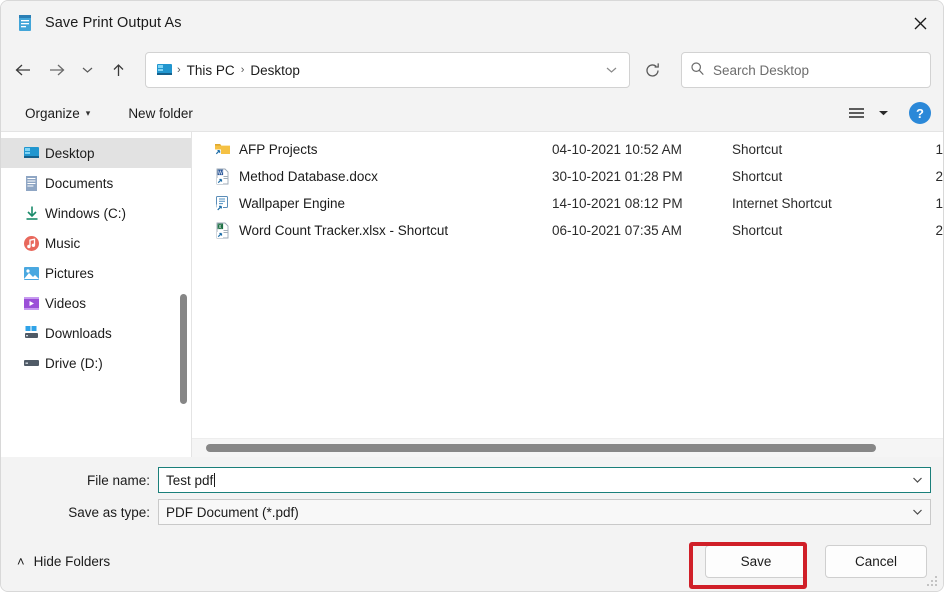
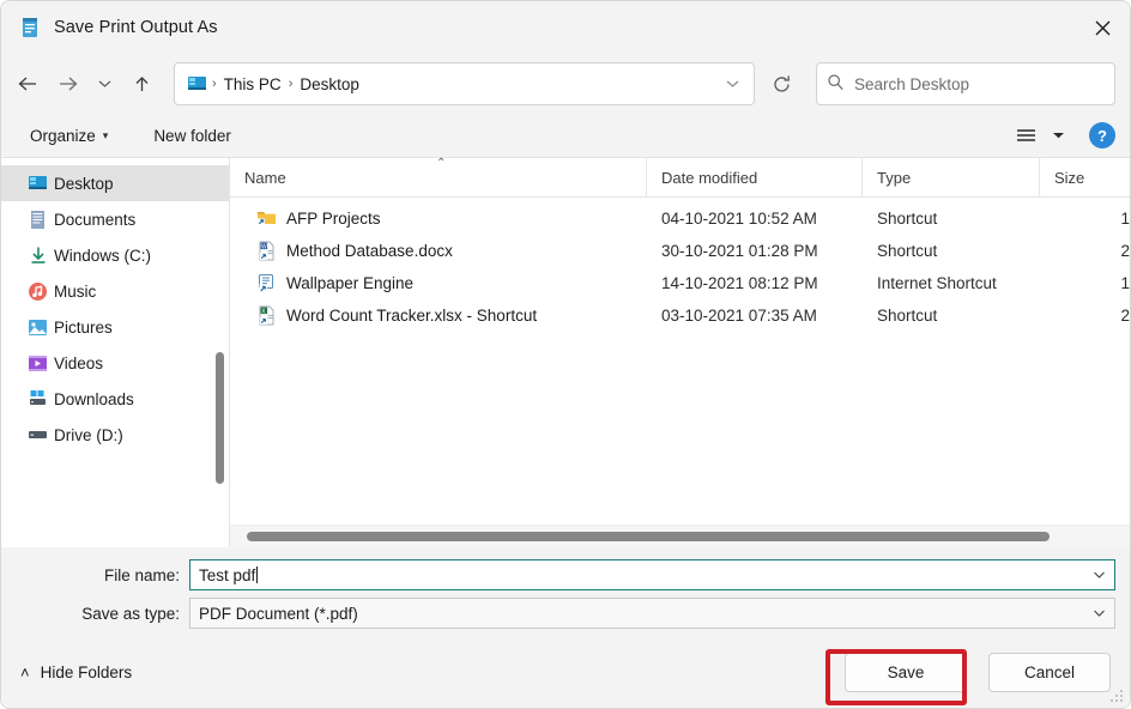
  Save Print Output As
  ›
  This PC
  ›
  Desktop
  Search Desktop
  Organize
  ▾
  New folder
  ?
  Desktop
  Documents
  Windows (C:)
  Music
  Pictures
  Videos
  Downloads
  Drive (D:)
+ ⌃
+ Name
+ Date modified
+ Type
+ Size
  AFP Projects
  04-10-2021 10:52 AM
  Shortcut
  1
  Method Database.docx
  30-10-2021 01:28 PM
  Shortcut
  2
  Wallpaper Engine
  14-10-2021 08:12 PM
  Internet Shortcut
  1
  Word Count Tracker.xlsx - Shortcut
- 06-10-2021 07:35 AM
+ 03-10-2021 07:35 AM
  Shortcut
  2
  File name:
  Test pdf
  Save as type:
  PDF Document (*.pdf)
  ˄
  Hide Folders
  Save
  Cancel
